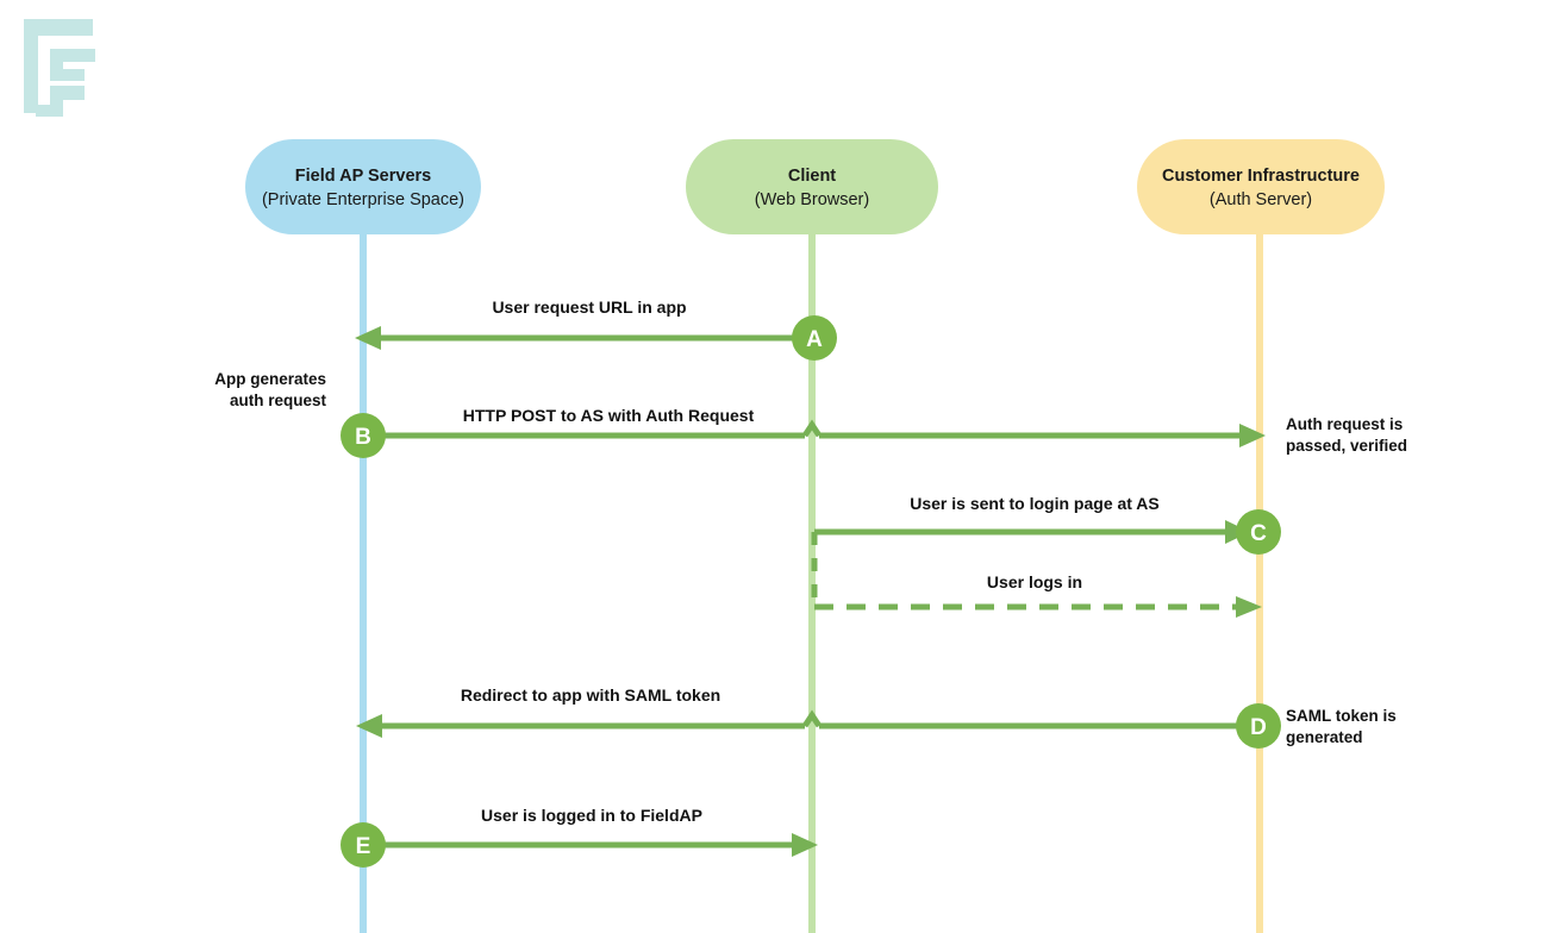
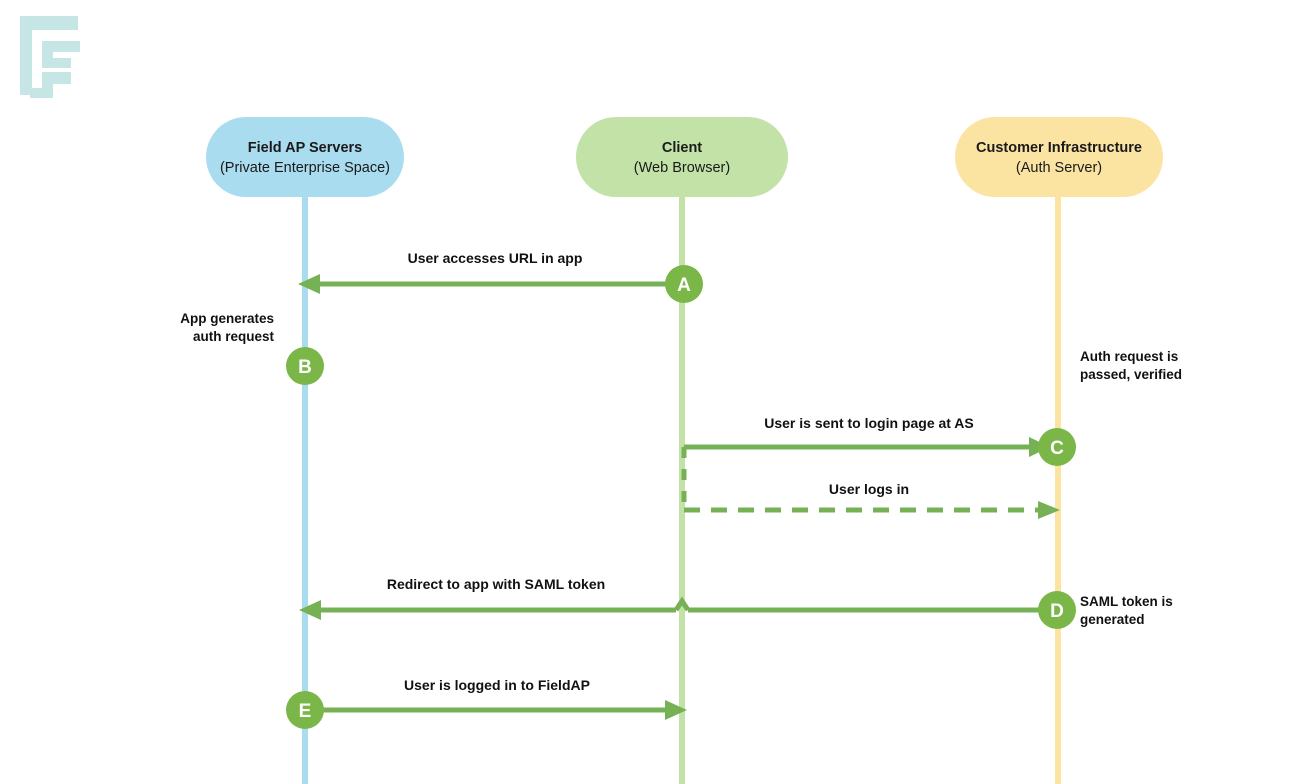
  Field AP Servers
  (Private Enterprise Space)
  Client
  (Web Browser)
  Customer Infrastructure
  (Auth Server)
- User request URL in app
+ User accesses URL in app
- HTTP POST to AS with Auth Request
  User is sent to login page at AS
  User logs in
  Redirect to app with SAML token
  User is logged in to FieldAP
  App generates
  auth request
  Auth request is
  passed, verified
  SAML token is
  generated
  A
  B
  C
  D
  E
